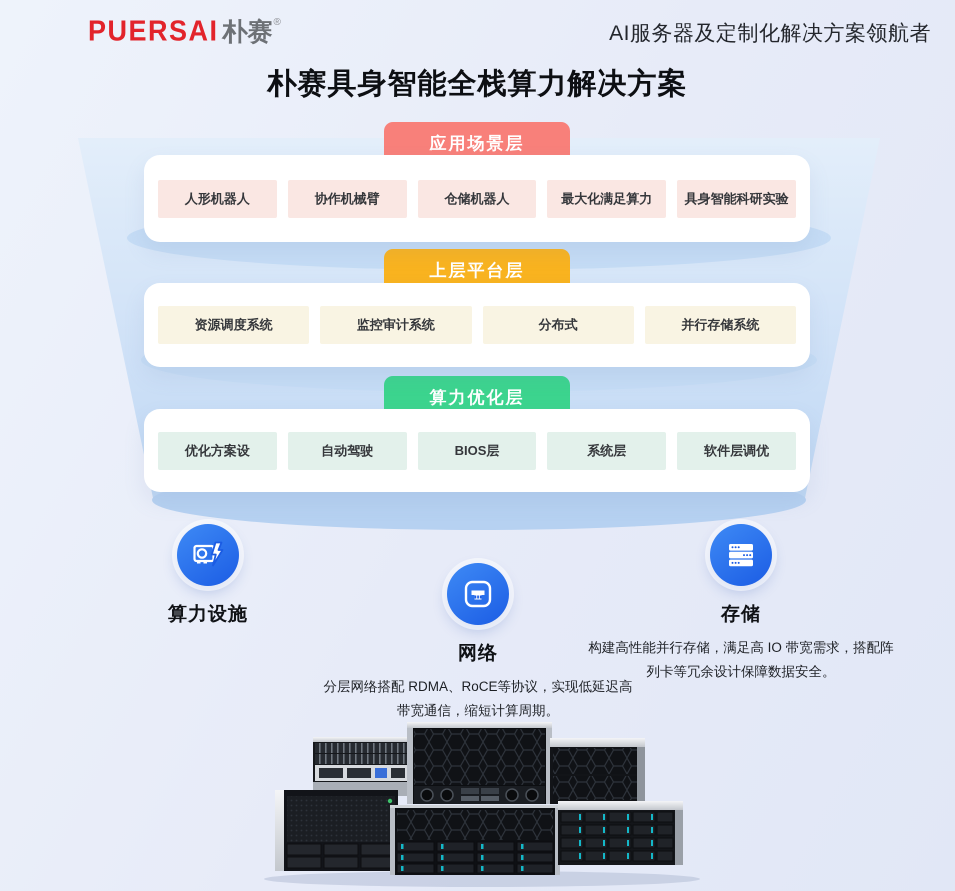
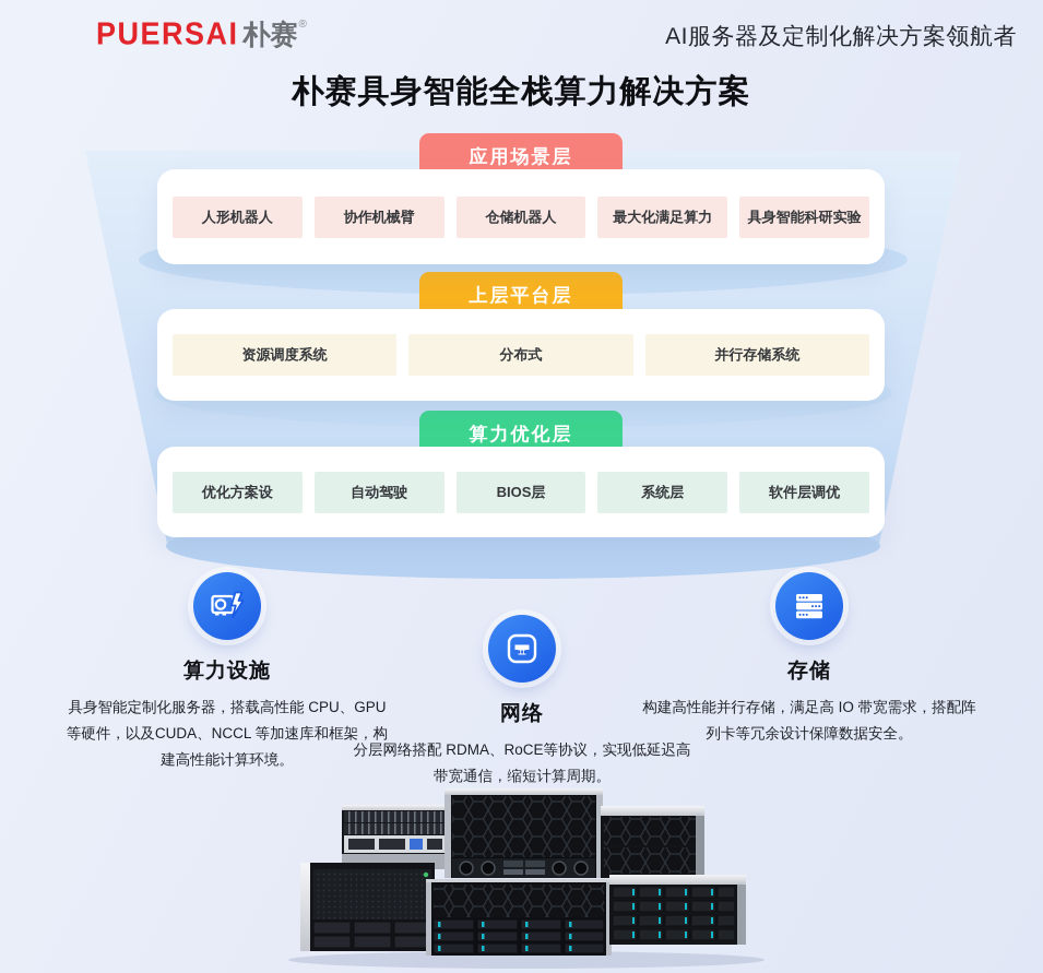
  PUERSAI
  朴赛
  ®
  AI服务器及定制化解决方案领航者
  朴赛具身智能全栈算力解决方案
  应用场景层
  人形机器人
  协作机械臂
  仓储机器人
  最大化满足算力
  具身智能科研实验
  上层平台层
  资源调度系统
- 监控审计系统
  分布式
  并行存储系统
  算力优化层
  优化方案设
  自动驾驶
  BIOS层
  系统层
  软件层调优
  算力设施
+ 具身智能定制化服务器，搭载高性能 CPU、GPU 等硬件，以及CUDA、NCCL 等加速库和框架，构建高性能计算环境。
  网络
  分层网络搭配 RDMA、RoCE等协议，实现低延迟高带宽通信，缩短计算周期。
  存储
  构建高性能并行存储，满足高 IO 带宽需求，搭配阵列卡等冗余设计保障数据安全。
